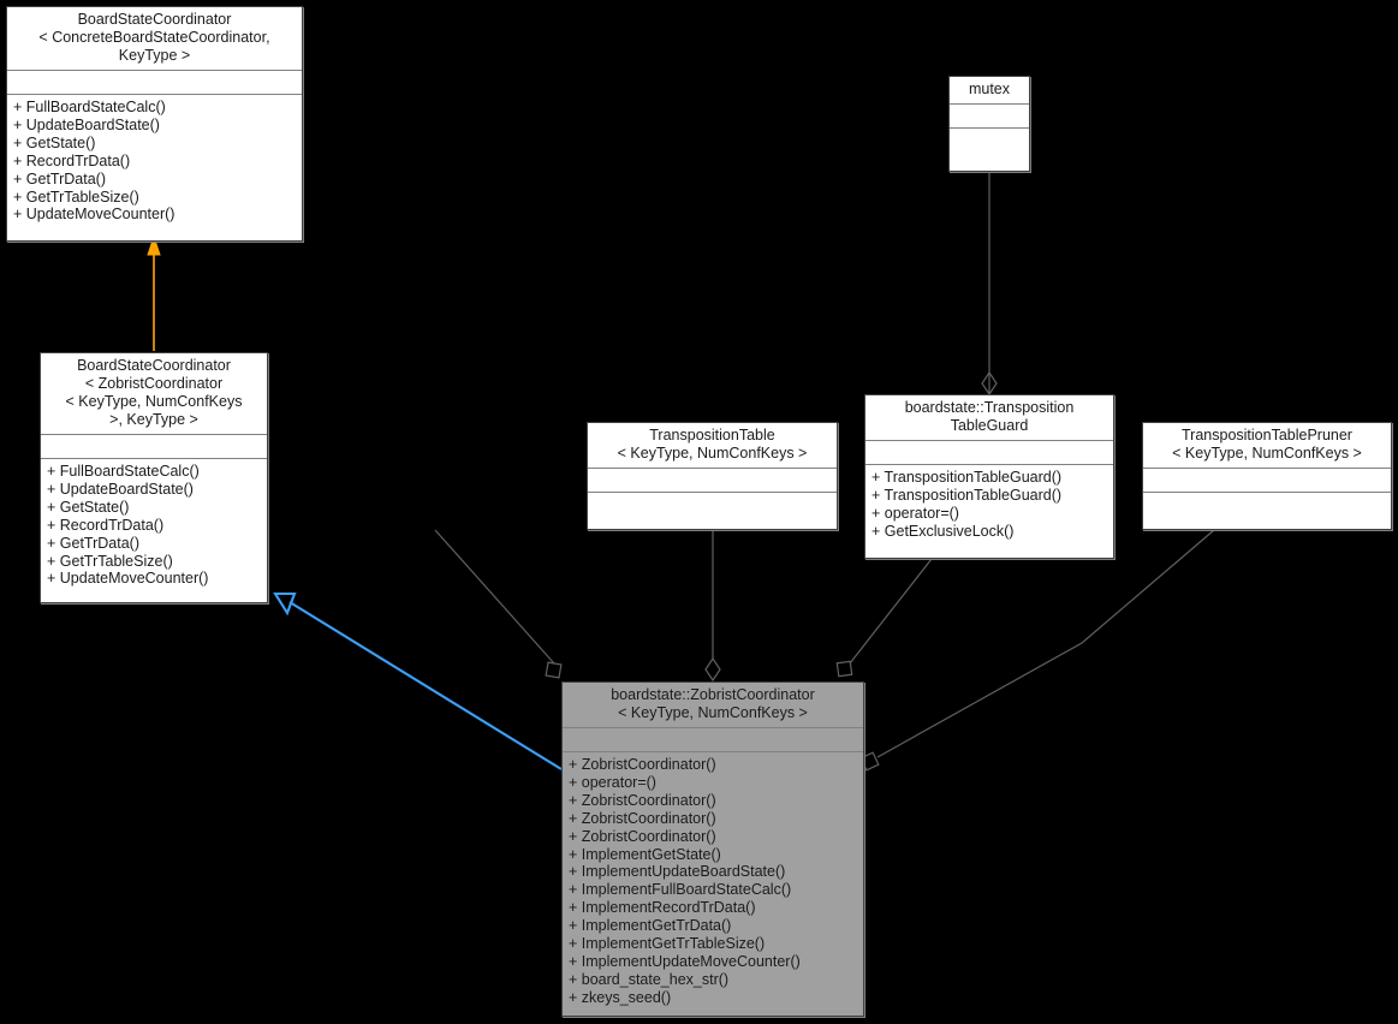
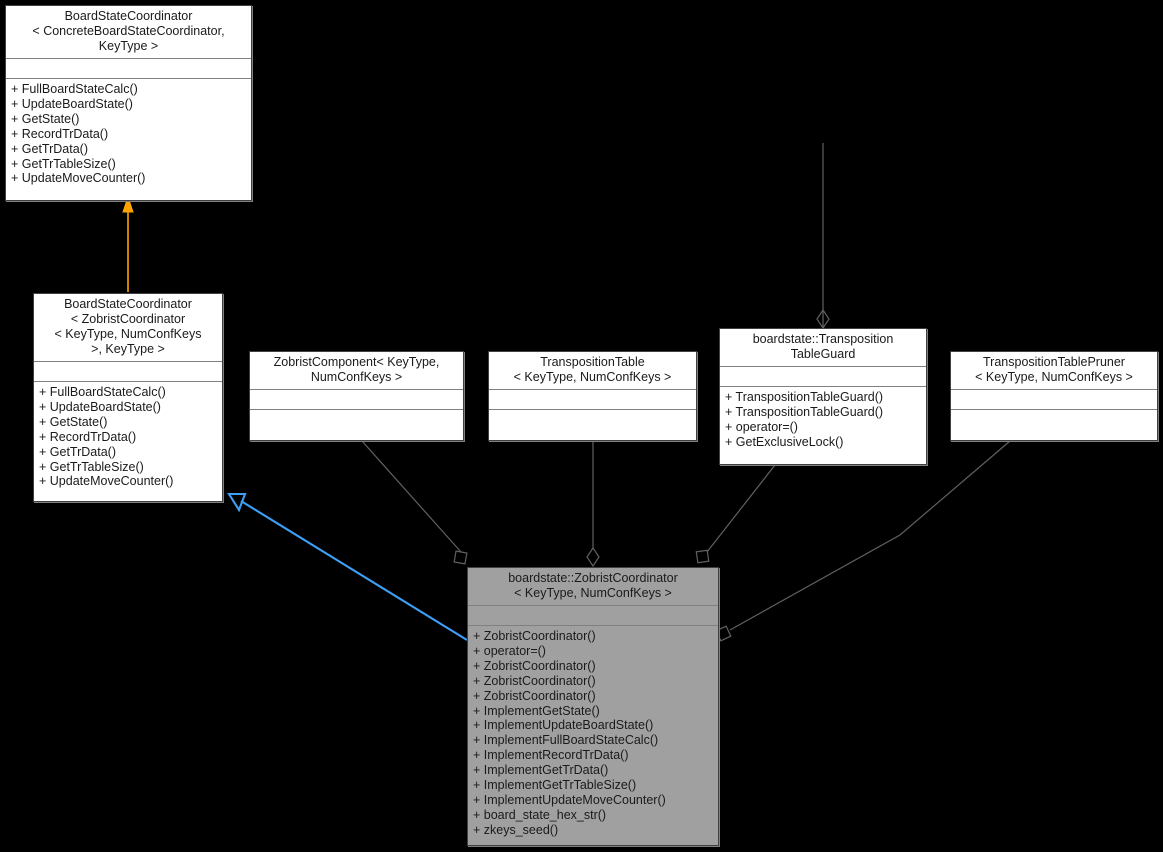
  BoardStateCoordinator
  < ConcreteBoardStateCoordinator,
  KeyType >
  + FullBoardStateCalc()
  + UpdateBoardState()
  + GetState()
  + RecordTrData()
  + GetTrData()
  + GetTrTableSize()
  + UpdateMoveCounter()
  BoardStateCoordinator
  < ZobristCoordinator
  < KeyType, NumConfKeys
  >, KeyType >
  + FullBoardStateCalc()
  + UpdateBoardState()
  + GetState()
  + RecordTrData()
  + GetTrData()
  + GetTrTableSize()
  + UpdateMoveCounter()
+ ZobristComponent< KeyType,
+ NumConfKeys >
  TranspositionTable
  < KeyType, NumConfKeys >
- mutex
  boardstate::Transposition
  TableGuard
  + TranspositionTableGuard()
  + TranspositionTableGuard()
  + operator=()
  + GetExclusiveLock()
  TranspositionTablePruner
  < KeyType, NumConfKeys >
  boardstate::ZobristCoordinator
  < KeyType, NumConfKeys >
  + ZobristCoordinator()
  + operator=()
  + ZobristCoordinator()
  + ZobristCoordinator()
  + ZobristCoordinator()
  + ImplementGetState()
  + ImplementUpdateBoardState()
  + ImplementFullBoardStateCalc()
  + ImplementRecordTrData()
  + ImplementGetTrData()
  + ImplementGetTrTableSize()
  + ImplementUpdateMoveCounter()
  + board_state_hex_str()
  + zkeys_seed()
